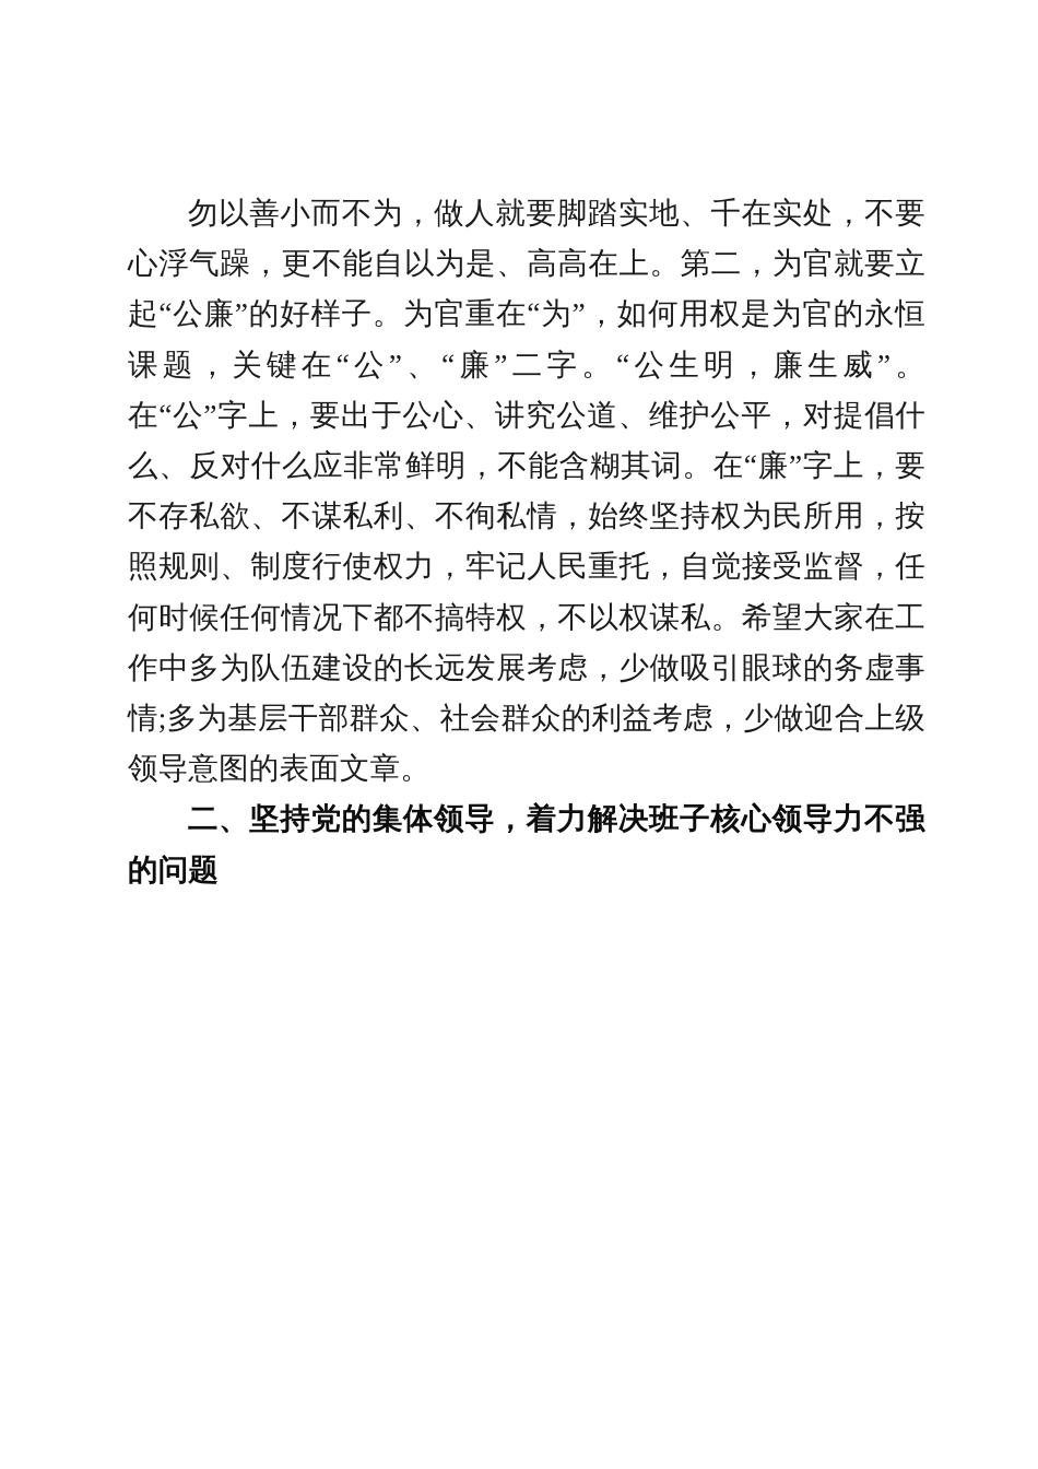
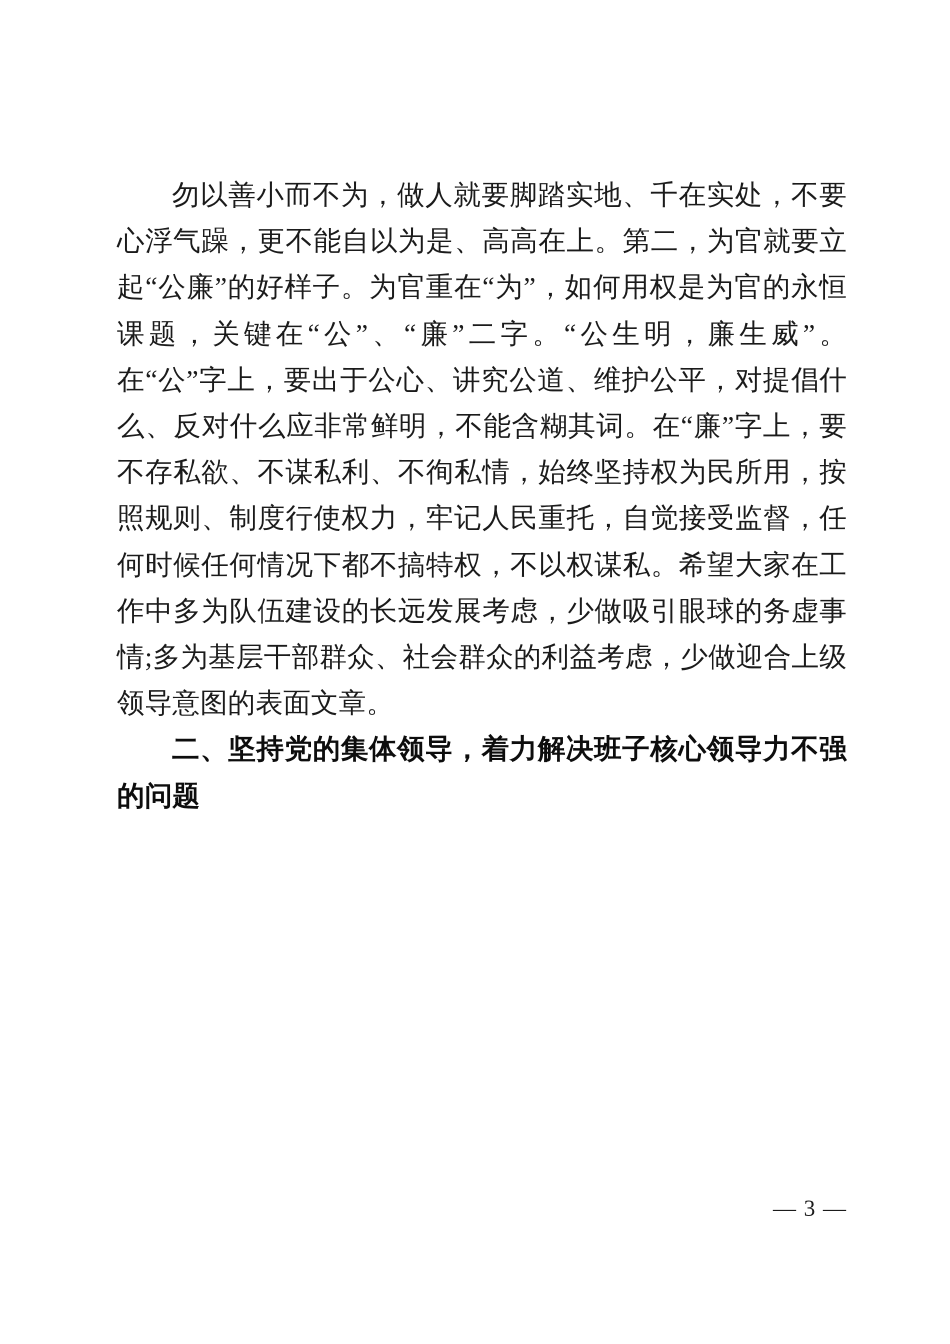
  勿以善小而不为，做人就要脚踏实地、千在实处，不要心浮气躁，更不能自以为是、高高在上。第二，为官就要立起“公廉”的好样子。为官重在“为”，如何用权是为官的永恒课题，关键在“公”、“廉”二字。“公生明，廉生威”。在“公”字上，要出于公心、讲究公道、维护公平，对提倡什么、反对什么应非常鲜明，不能含糊其词。在“廉”字上，要不存私欲、不谋私利、不徇私情，始终坚持权为民所用，按照规则、制度行使权力，牢记人民重托，自觉接受监督，任何时候任何情况下都不搞特权，不以权谋私。希望大家在工作中多为队伍建设的长远发展考虑，少做吸引眼球的务虚事情;多为基层干部群众、社会群众的利益考虑，少做迎合上级领导意图的表面文章。
  二、坚持党的集体领导，着力解决班子核心领导力不强的问题
+ — 3 —
